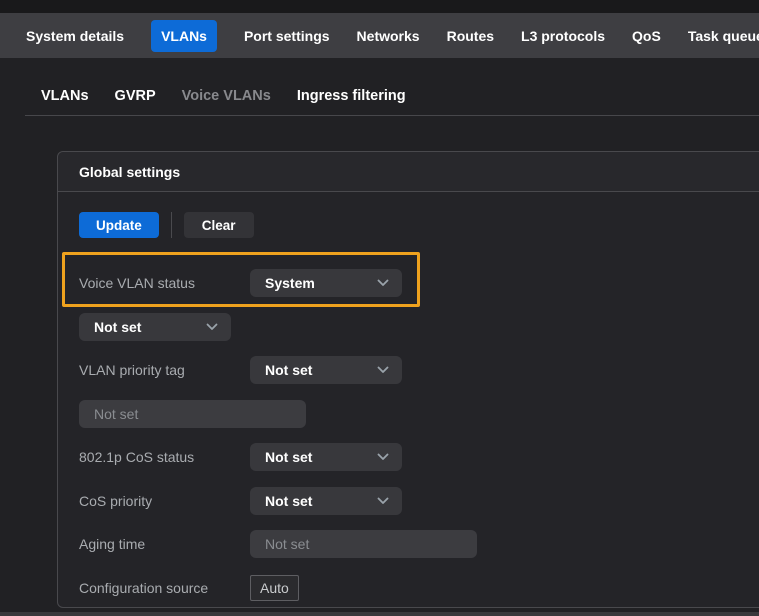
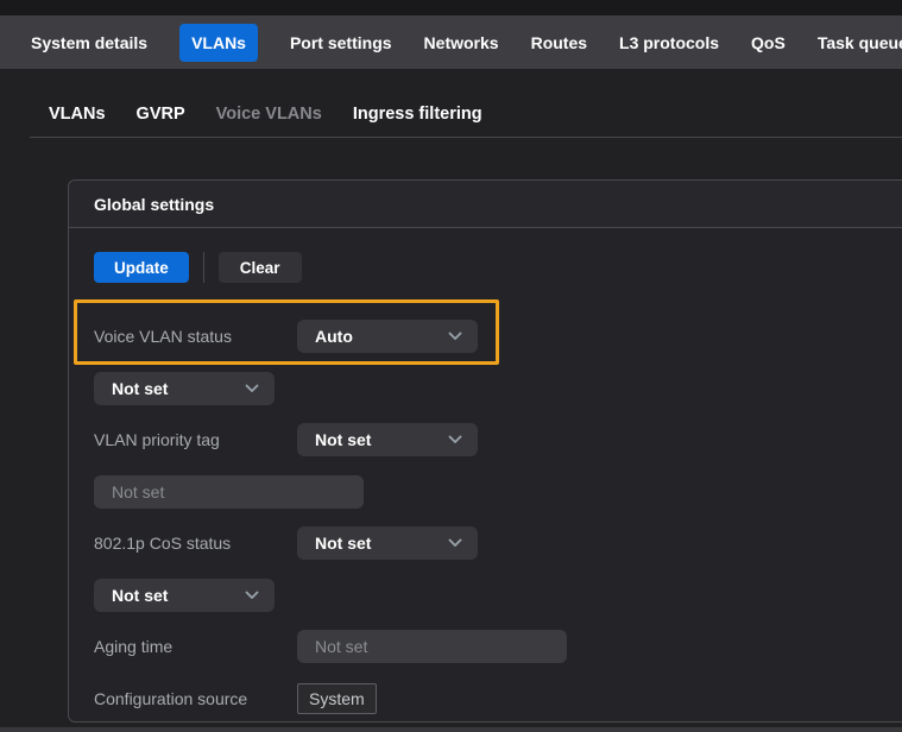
  System details
  VLANs
  Port settings
  Networks
  Routes
  L3 protocols
  QoS
  Task queu
  VLANs
  GVRP
  Voice VLANs
  Ingress filtering
  Global settings
  Update
  Clear
  Voice VLAN status
- System
+ Auto
  Not set
  VLAN priority tag
  Not set
  Not set
  802.1p CoS status
  Not set
- CoS priority
  Not set
  Aging time
  Not set
  Configuration source
- Auto
+ System
